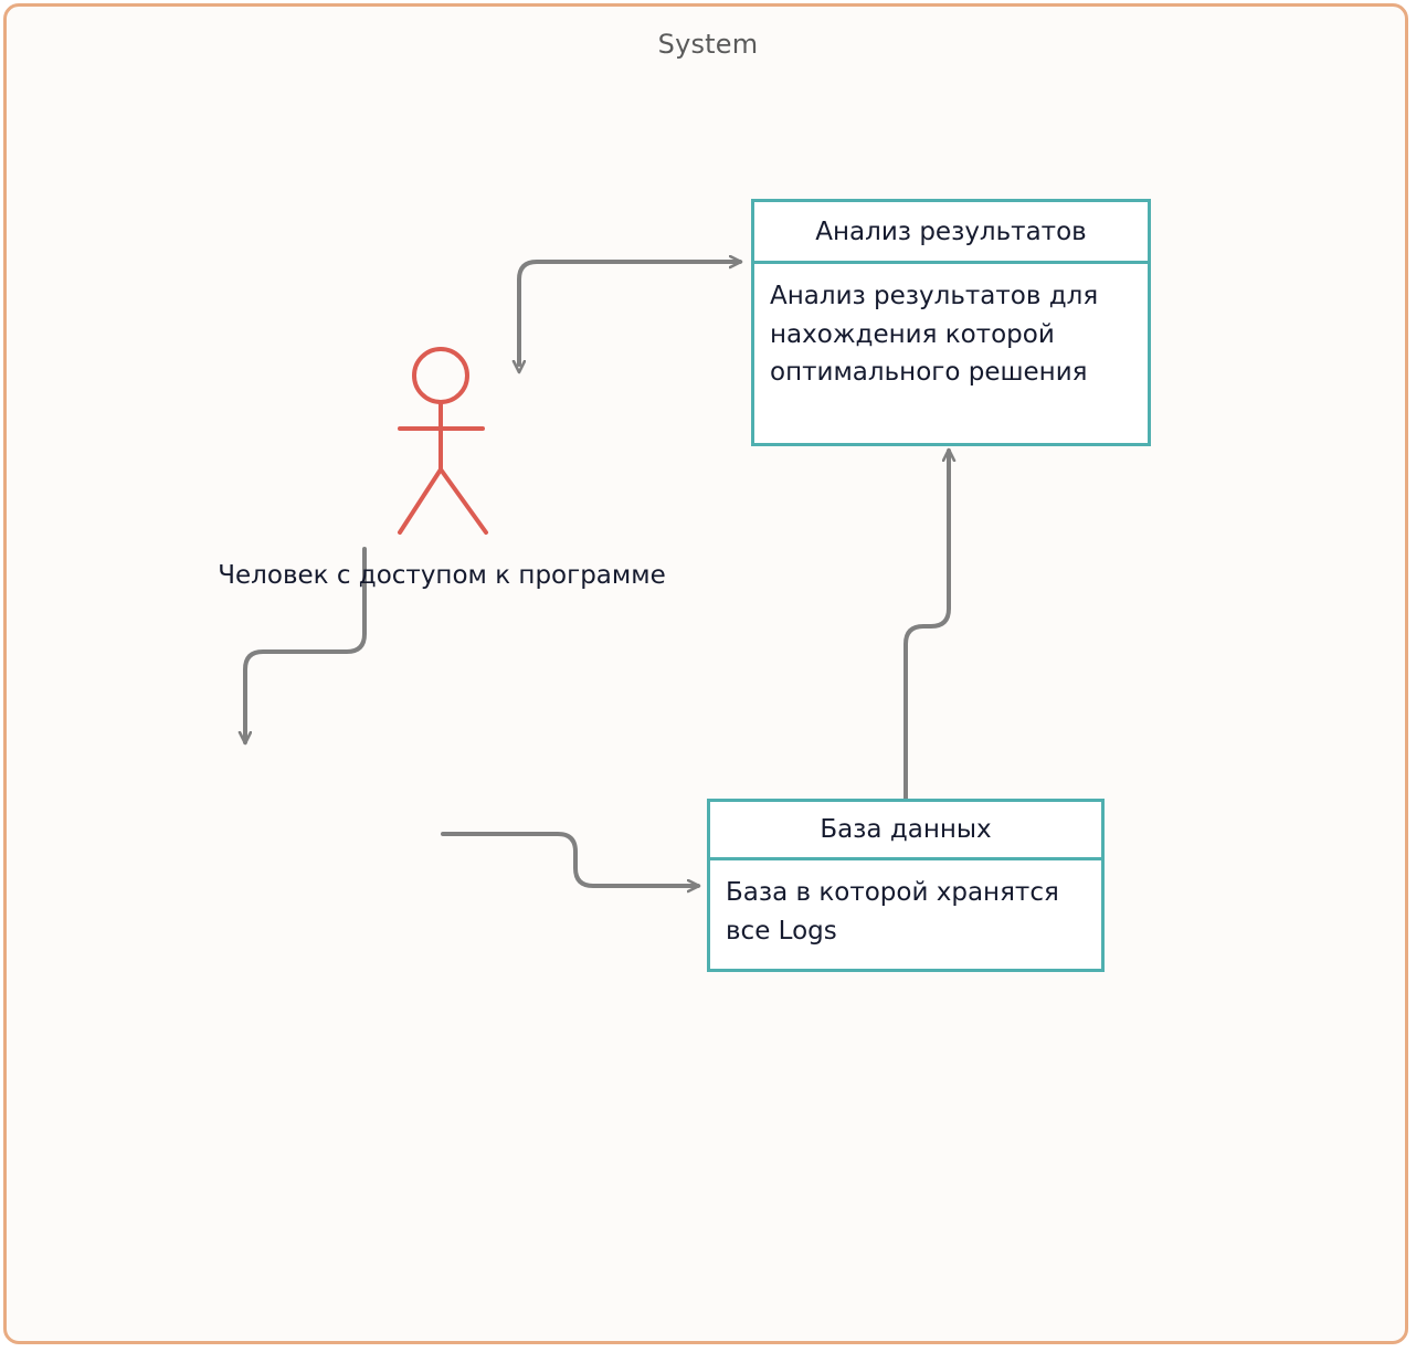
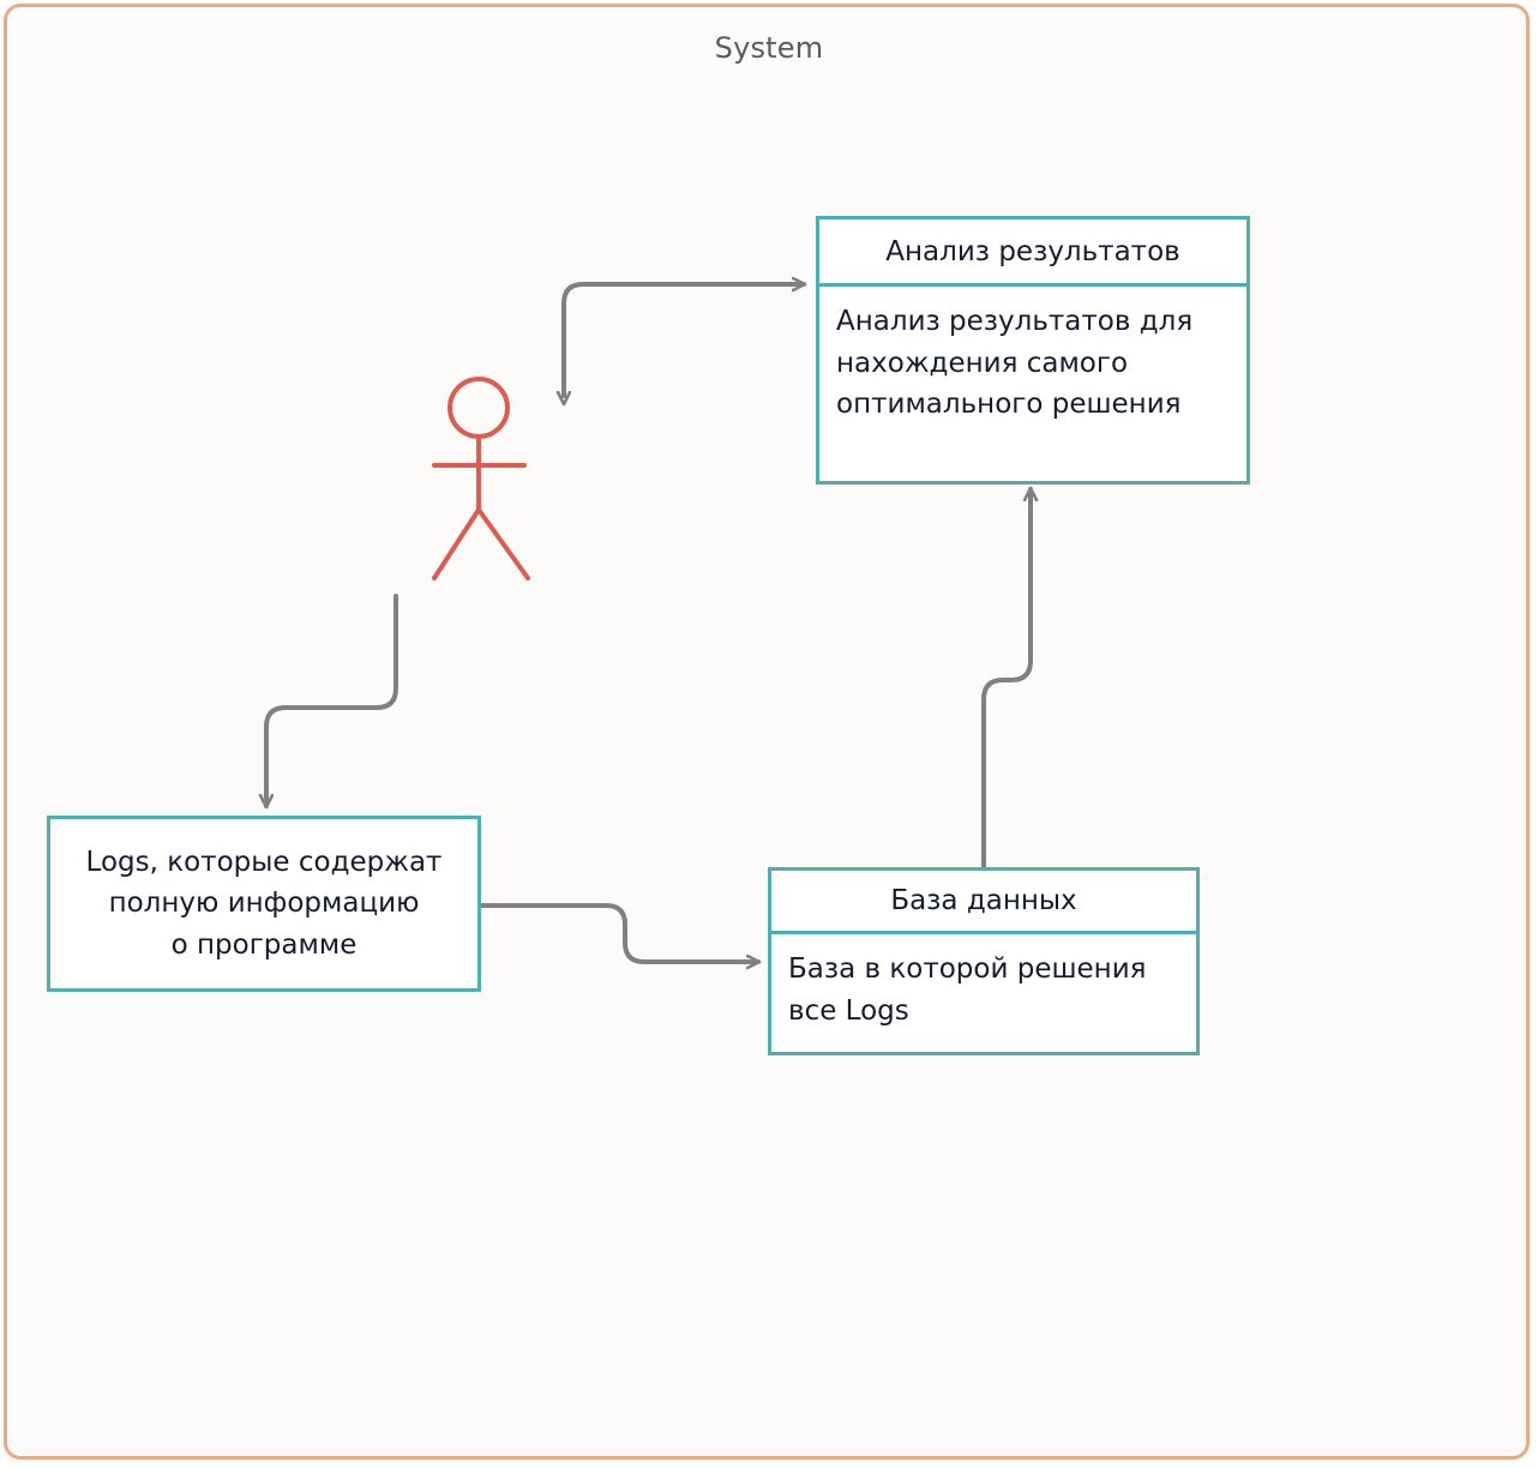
  System
- Человек с доступом к программе
  Анализ результатов
- Анализ результатов для нахождения которой оптимального решения
+ Анализ результатов для нахождения самого оптимального решения
+ Logs, которые содержат
+ полную информацию
+ о программе
  База данных
- База в которой хранятся все Logs
+ База в которой решения все Logs
